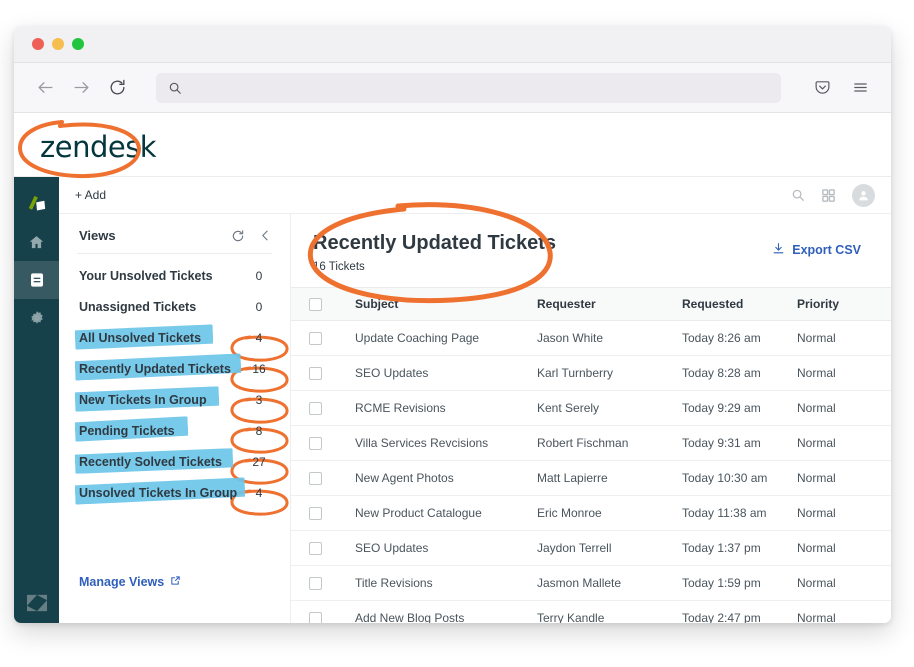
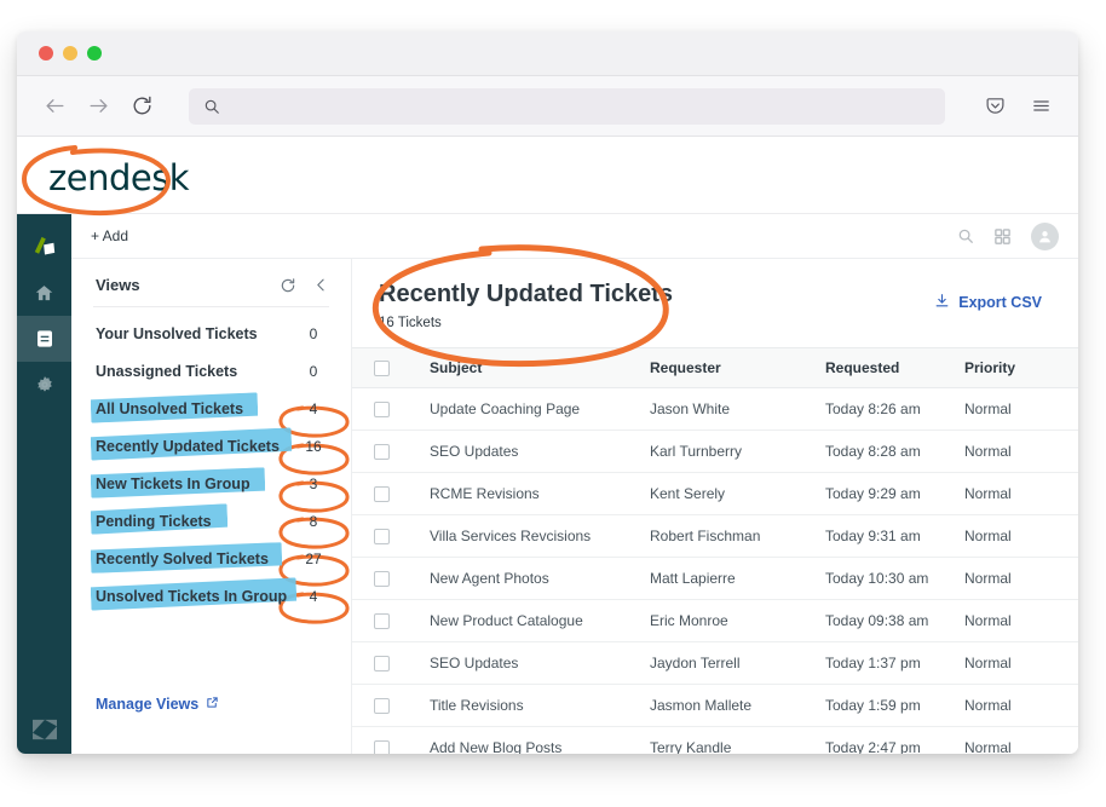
  zendesk
  + Add
  Views
  Your Unsolved Tickets
  0
  Unassigned Tickets
  0
  All Unsolved Tickets
  4
  Recently Updated Tickets
  16
  New Tickets In Group
  3
  Pending Tickets
  8
  Recently Solved Tickets
  27
  Unsolved Tickets In Group
  4
  Manage Views
  Recently Updated Tickets
  6 Tickets
  Export CSV
  	Subject	Requester	Requested	Priority
  	Update Coaching Page	Jason White	Today 8:26 am	Normal
  	SEO Updates	Karl Turnberry	Today 8:28 am	Normal
  	RCME Revisions	Kent Serely	Today 9:29 am	Normal
  	Villa Services Revcisions	Robert Fischman	Today 9:31 am	Normal
  	New Agent Photos	Matt Lapierre	Today 10:30 am	Normal
- 	New Product Catalogue	Eric Monroe	Today 11:38 am	Normal
+ 	New Product Catalogue	Eric Monroe	Today 09:38 am	Normal
  	SEO Updates	Jaydon Terrell	Today 1:37 pm	Normal
  	Title Revisions	Jasmon Mallete	Today 1:59 pm	Normal
  	Add New Blog Posts	Terry Kandle	Today 2:47 pm	Normal
